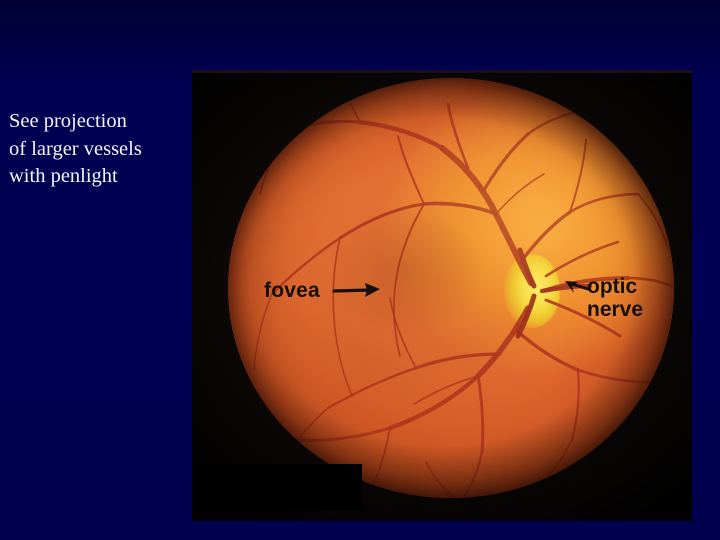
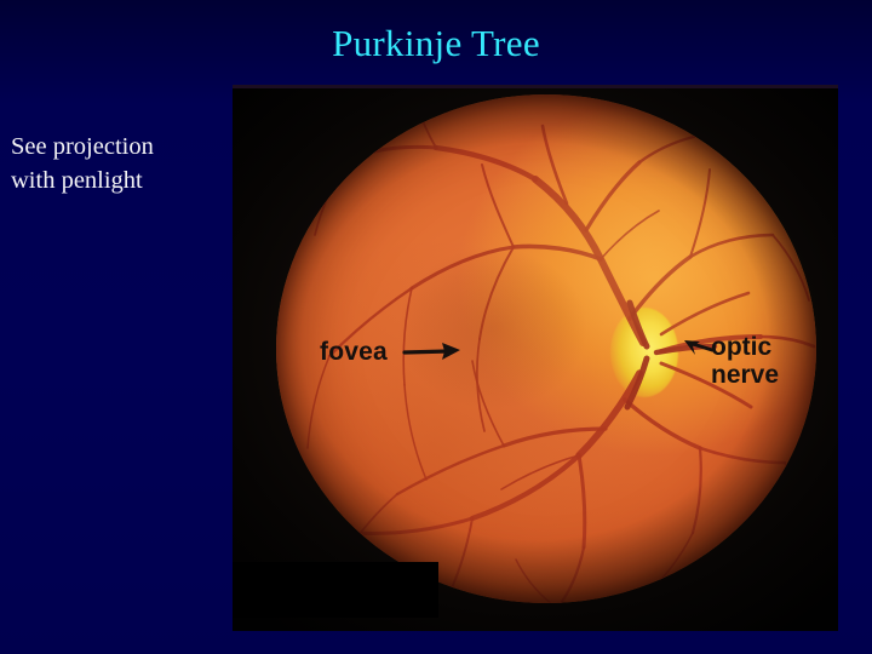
+ Purkinje Tree
  See projection
- of larger vessels
  with penlight
  fovea
  optic
  nerve
